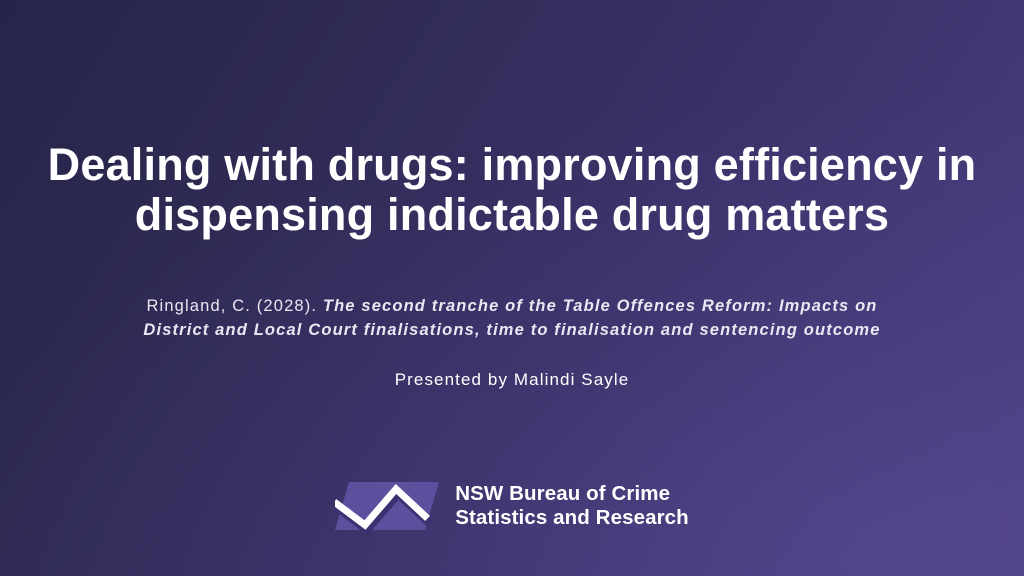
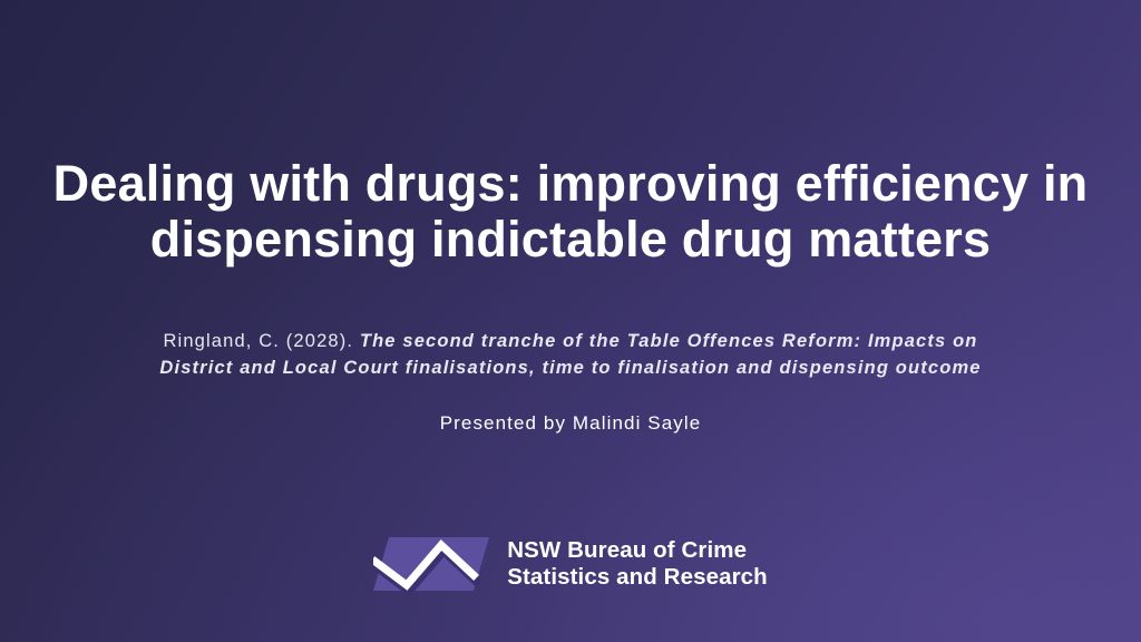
  Dealing with drugs: improving efficiency in
  dispensing indictable drug matters
  Ringland, C. (2028). The second tranche of the Table Offences Reform: Impacts on
- District and Local Court finalisations, time to finalisation and sentencing outcome
+ District and Local Court finalisations, time to finalisation and dispensing outcome
  Presented by Malindi Sayle
  NSW Bureau of Crime
  Statistics and Research
